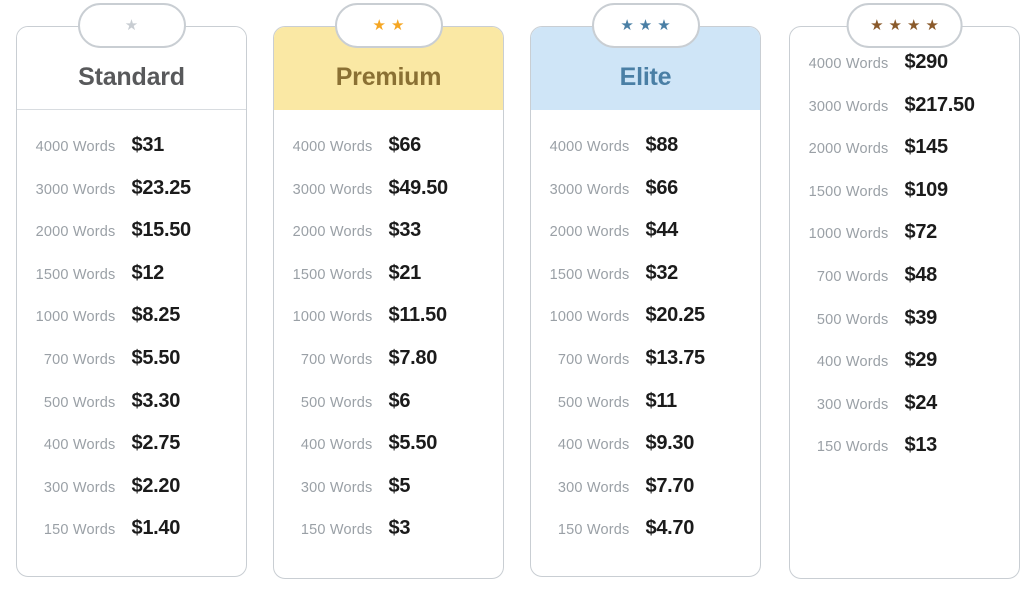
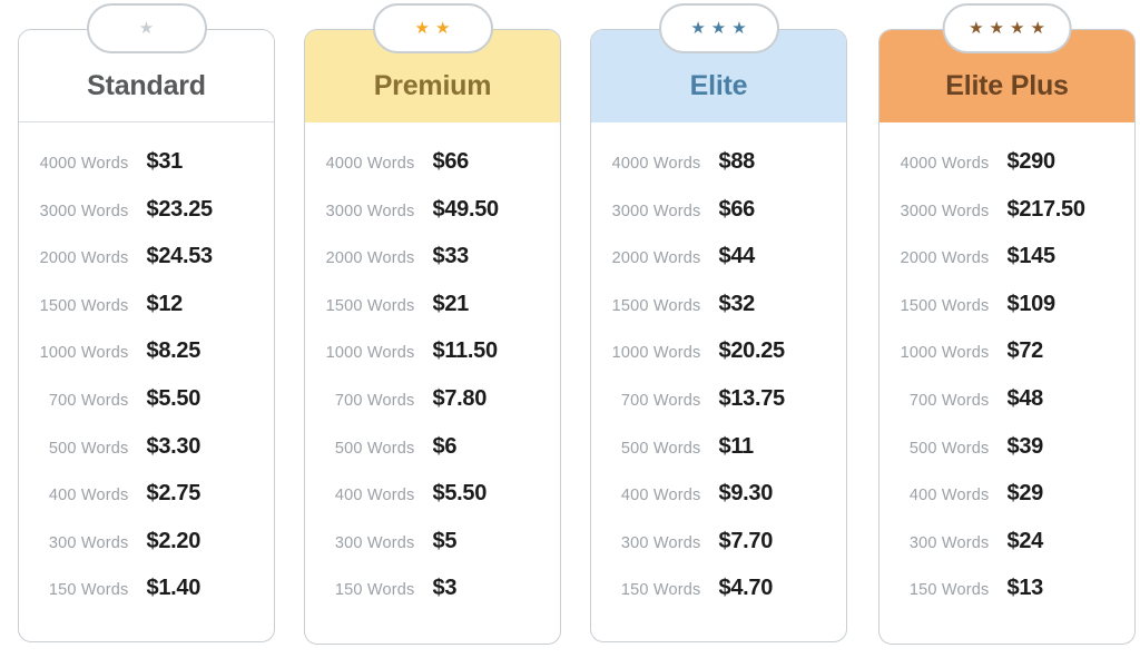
  ★
  Standard
  4000 Words
  $31
  3000 Words
  $23.25
  2000 Words
- $15.50
+ $24.53
  1500 Words
  $12
  1000 Words
  $8.25
  700 Words
  $5.50
  500 Words
  $3.30
  400 Words
  $2.75
  300 Words
  $2.20
  150 Words
  $1.40
  ★
  ★
  Premium
  4000 Words
  $66
  3000 Words
  $49.50
  2000 Words
  $33
  1500 Words
  $21
  1000 Words
  $11.50
  700 Words
  $7.80
  500 Words
  $6
  400 Words
  $5.50
  300 Words
  $5
  150 Words
  $3
  ★
  ★
  ★
  Elite
  4000 Words
  $88
  3000 Words
  $66
  2000 Words
  $44
  1500 Words
  $32
  1000 Words
  $20.25
  700 Words
  $13.75
  500 Words
  $11
  400 Words
  $9.30
  300 Words
  $7.70
  150 Words
  $4.70
  ★
  ★
  ★
  ★
+ Elite Plus
  4000 Words
  $290
  3000 Words
  $217.50
  2000 Words
  $145
  1500 Words
  $109
  1000 Words
  $72
  700 Words
  $48
  500 Words
  $39
  400 Words
  $29
  300 Words
  $24
  150 Words
  $13
